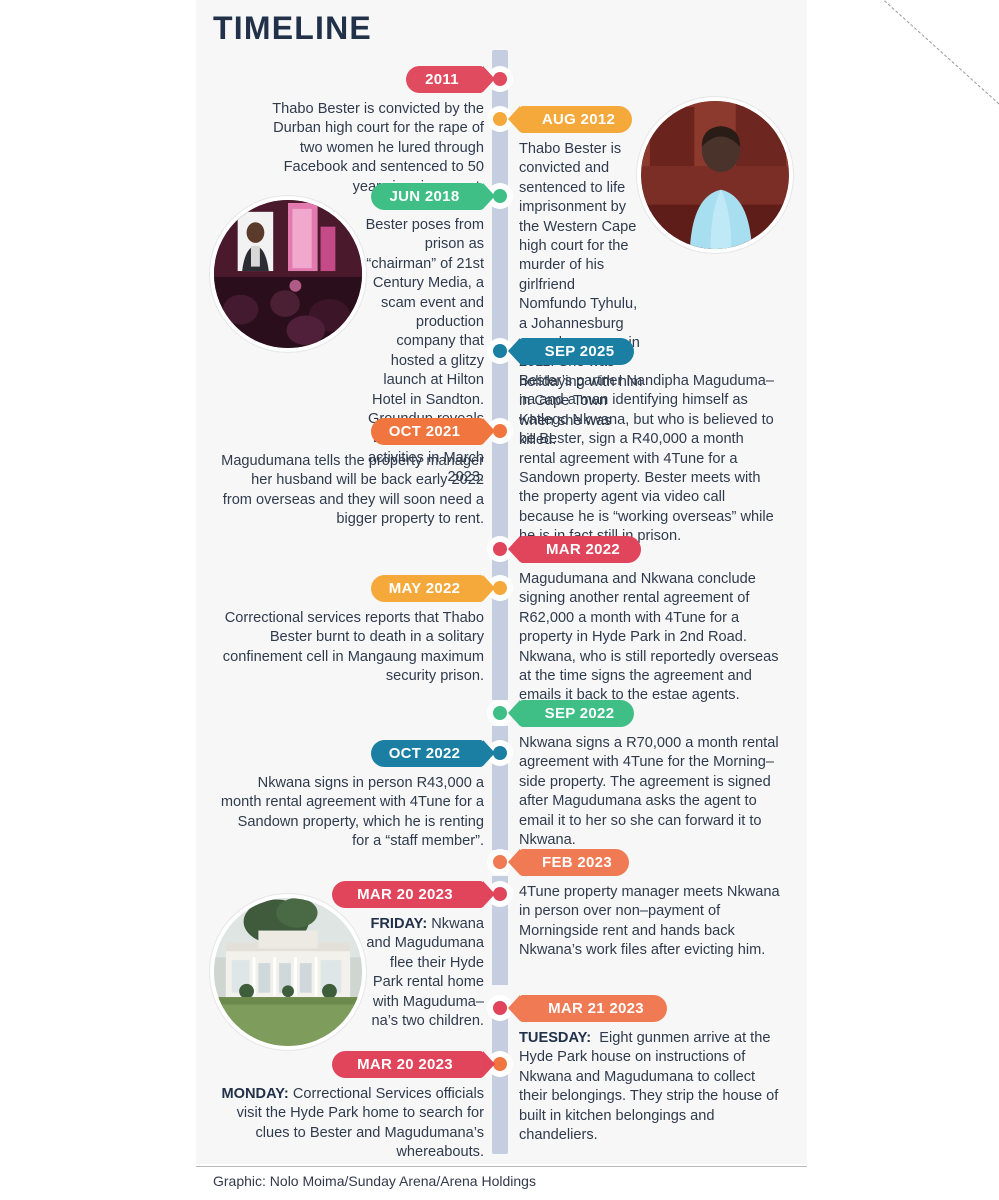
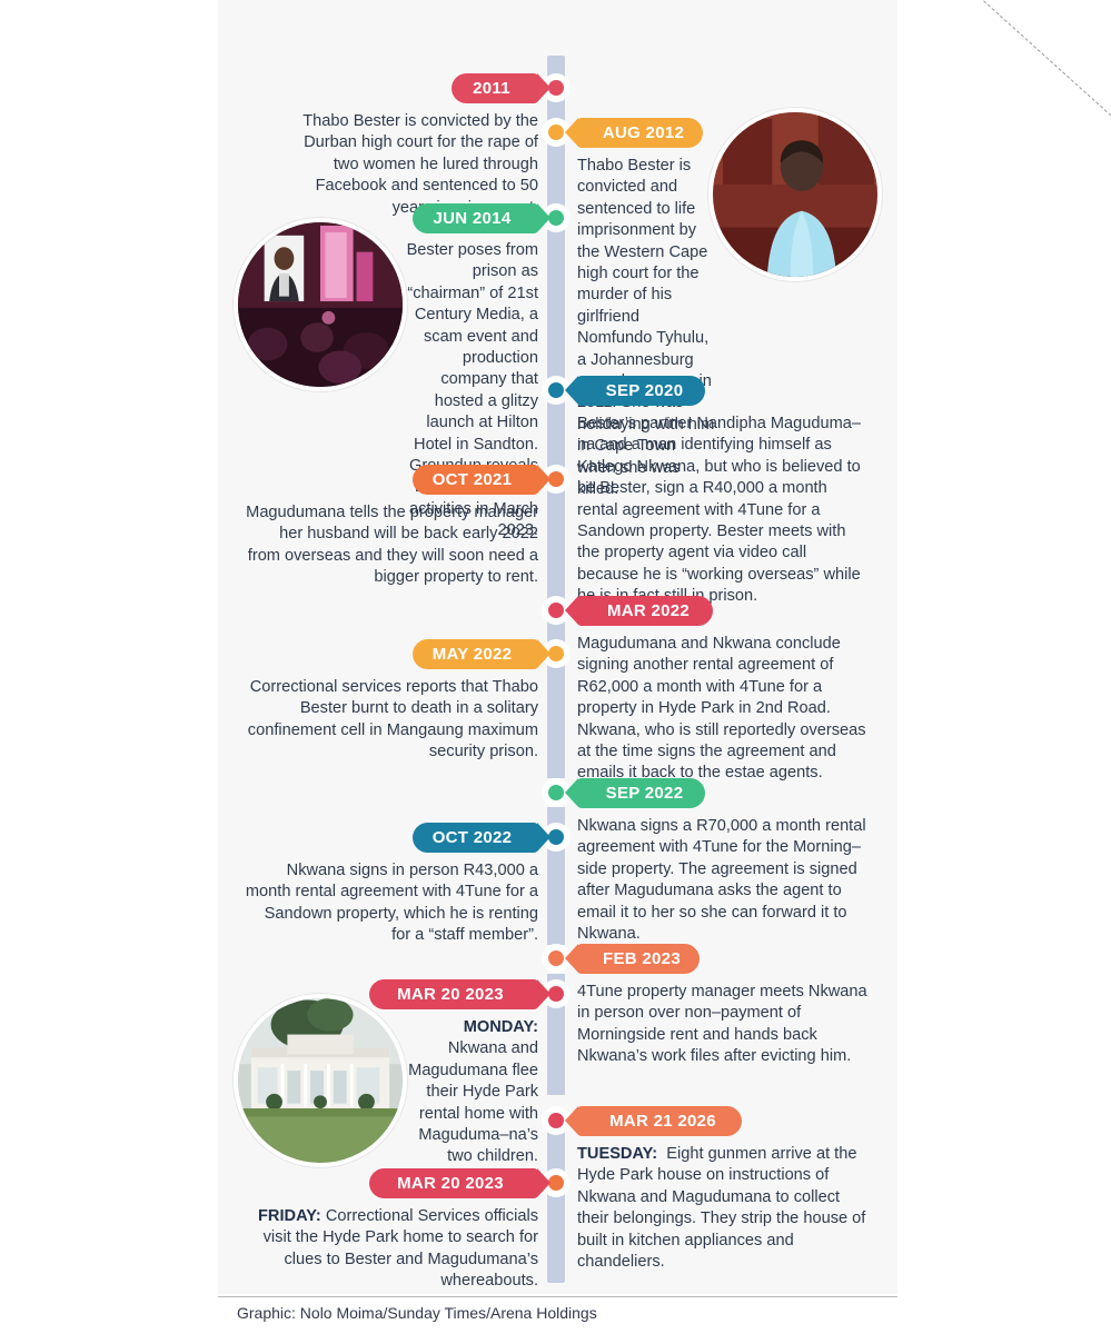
- TIMELINE
  2011
  Thabo Bester is convicted by the Durban high court for the rape of two women he lured through Facebook and sentenced to 50 yea
  AUG 2012
  Thabo Bester is convicted and sentenced to life imprisonment by the Western Cape high court for the murder of his girlfriend Nomfundo Tyhulu, a Johannesburg n holidaying with him in Cape Town when she was killed.
- JUN 2018
+ JUN 2014
  Bester poses from prison as “chairman” of 21st Century Media, a scam event and production company that hosted a glitzy launch at Hilton Hotel in Sandton. G activities in March 2023.
- SEP 2025
+ SEP 2020
  Bester’s partner Nandipha Maguduma–na and a man identifying himself as Katlego Nkwana, but who is believed to be Bester, sign a R40,000 a month rental agreement with 4Tune for a Sandown property. Bester meets with the property agent via video call because he is “working overseas” while prison.
  OCT 2021
  Magudumana tells the property manager her husband will be back early 2022 from overseas and they will soon need a bigger property to rent.
  MAR 2022
  Magudumana and Nkwana conclude signing another rental agreement of R62,000 a month with 4Tune for a property in Hyde Park in 2nd Road. Nkwana, who is still reportedly overseas at the time signs the agreement and emails it back to the estae agents.
  MAY 2022
  Correctional services reports that Thabo Bester burnt to death in a solitary confinement cell in Mangaung maximum security prison.
  SEP 2022
  Nkwana signs a R70,000 a month rental agreement with 4Tune for the Morning–side property. The agreement is signed after Magudumana asks the agent to email it to her so she can forward it to Nkwana.
  OCT 2022
  Nkwana signs in person R43,000 a month rental agreement with 4Tune for a Sandown property, which he is renting for a “staff member”.
  FEB 2023
  4Tune property manager meets Nkwana in person over non–payment of Morningside rent and hands back Nkwana’s work files after evicting him.
  MAR 20 2023
- FRIDAY: Nkwana and Magudumana flee their Hyde Park rental home with Maguduma–na’s two children.
+ MONDAY: Nkwana and Magudumana flee their Hyde Park rental home with Maguduma–na’s two children.
- MAR 21 2023
+ MAR 21 2026
- TUESDAY: Eight gunmen arrive at the Hyde Park house on instructions of Nkwana and Magudumana to collect their belongings. They strip the house of built in kitchen belongings and chandeliers.
+ TUESDAY: Eight gunmen arrive at the Hyde Park house on instructions of Nkwana and Magudumana to collect their belongings. They strip the house of built in kitchen appliances and chandeliers.
  MAR 20 2023
- MONDAY: Correctional Services officials visit the Hyde Park home to search for clues to Bester and Magudumana’s whereabouts.
+ FRIDAY: Correctional Services officials visit the Hyde Park home to search for clues to Bester and Magudumana’s whereabouts.
- Graphic: Nolo Moima/Sunday Arena/Arena Holdings
+ Graphic: Nolo Moima/Sunday Times/Arena Holdings
